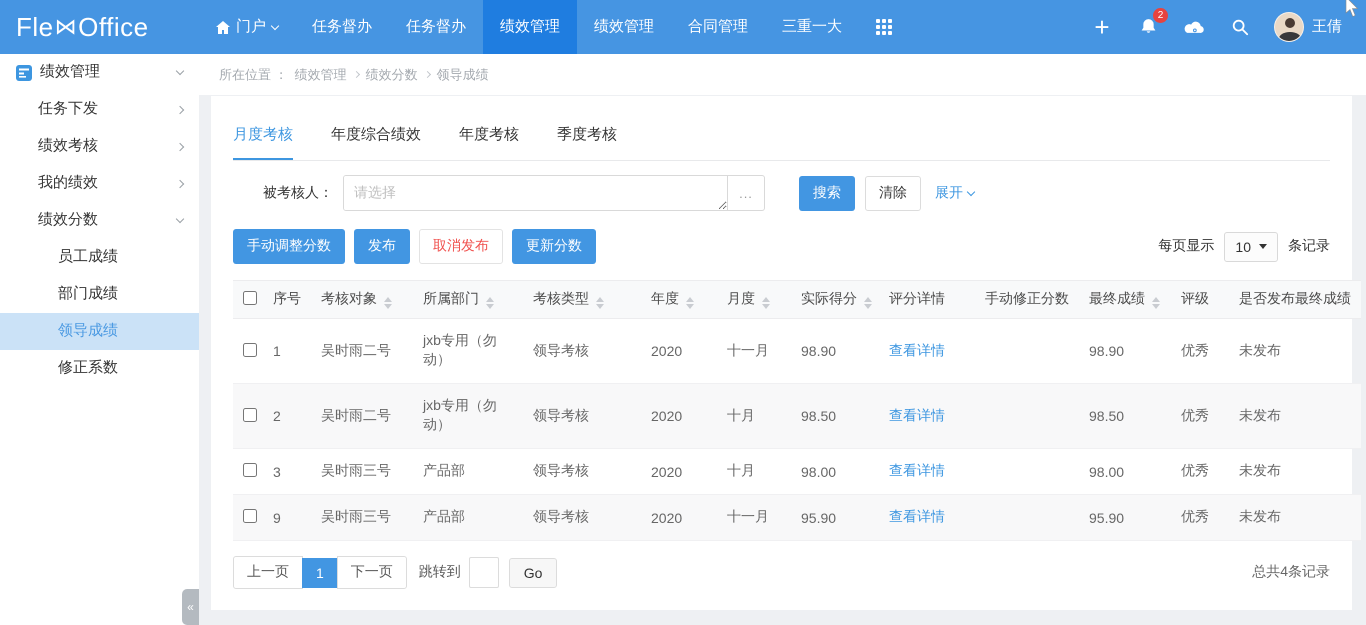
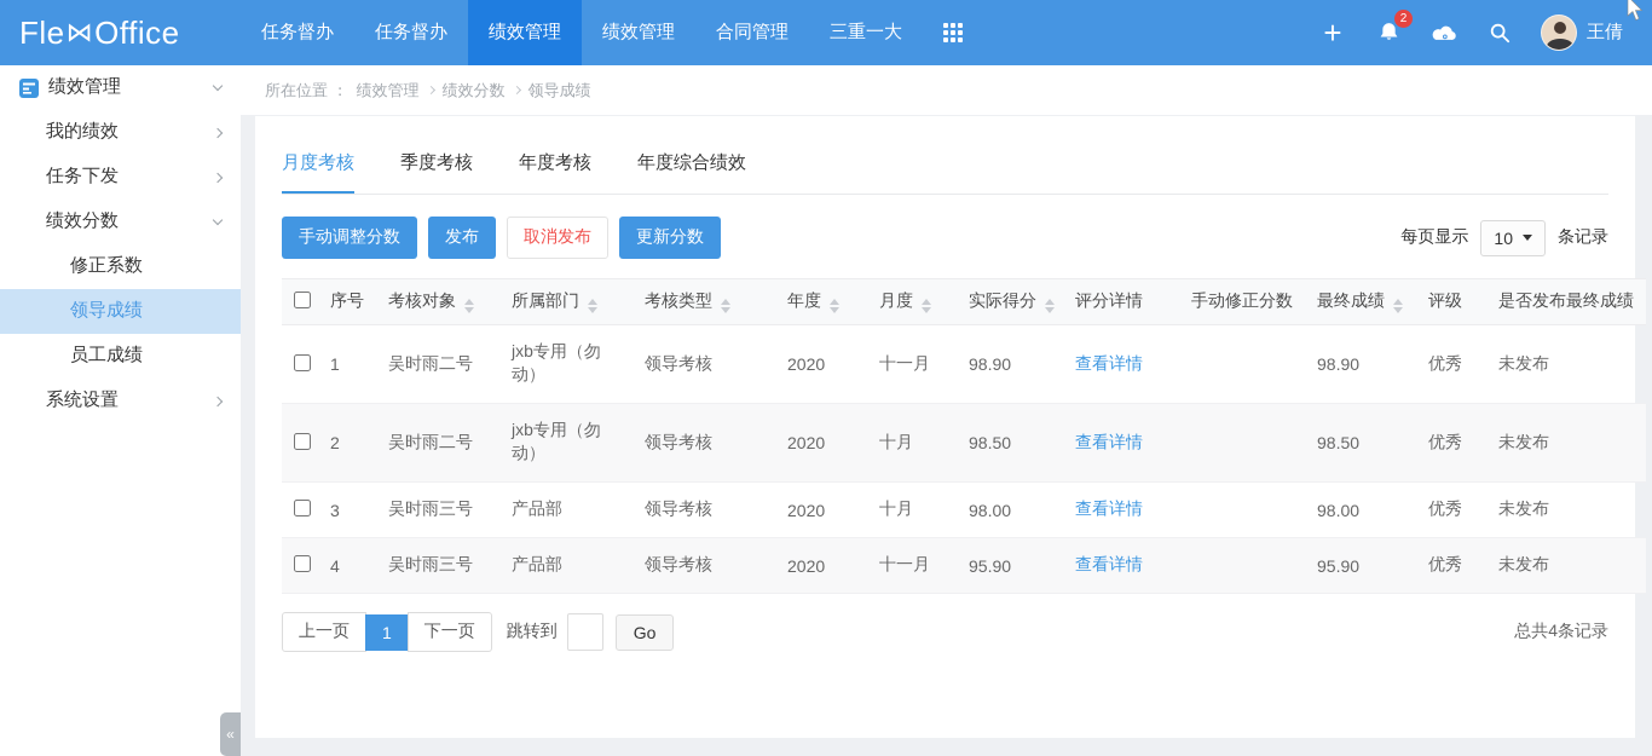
  Fle
  ⋈
  Office
- 门户
  任务督办
  任务督办
  绩效管理
  绩效管理
  合同管理
  三重一大
  +
  2
  王倩
  绩效管理
- 任务下发
+ 我的绩效
- 绩效考核
- 我的绩效
+ 任务下发
  绩效分数
- 员工成绩
+ 修正系数
- 部门成绩
  领导成绩
- 修正系数
+ 员工成绩
+ 系统设置
  «
  所在位置 ：
  绩效管理
  绩效分数
  领导成绩
  月度考核
- 年度综合绩效
+ 季度考核
  年度考核
- 季度考核
+ 年度综合绩效
- 被考核人：
- 请选择
- ...
- 搜索
- 清除
- 展开
  手动调整分数
  发布
  取消发布
  更新分数
  每页显示
  10
  条记录
  	序号	考核对象	所属部门	考核类型	年度	月度	实际得分	评分详情	手动修正分数	最终成绩	评级	是否发布最终成绩
  	1	吴时雨二号	jxb专用（勿动）	领导考核	2020	十一月	98.90	查看详情		98.90	优秀	未发布
  	2	吴时雨二号	jxb专用（勿动）	领导考核	2020	十月	98.50	查看详情		98.50	优秀	未发布
  	3	吴时雨三号	产品部	领导考核	2020	十月	98.00	查看详情		98.00	优秀	未发布
- 	9	吴时雨三号	产品部	领导考核	2020	十一月	95.90	查看详情		95.90	优秀	未发布
+ 	4	吴时雨三号	产品部	领导考核	2020	十一月	95.90	查看详情		95.90	优秀	未发布
  上一页
  1
  下一页
  跳转到
  Go
  总共4条记录
